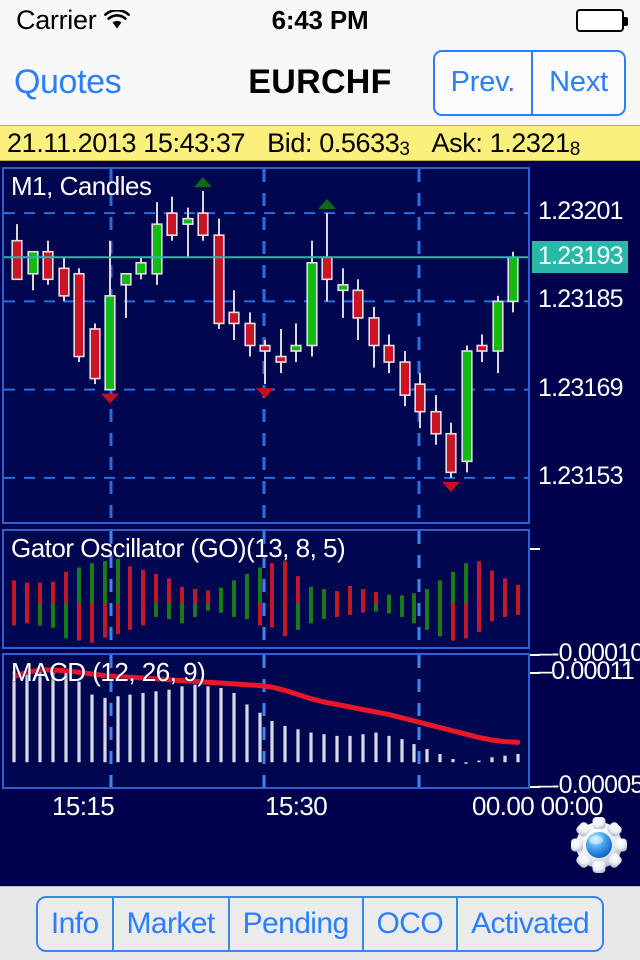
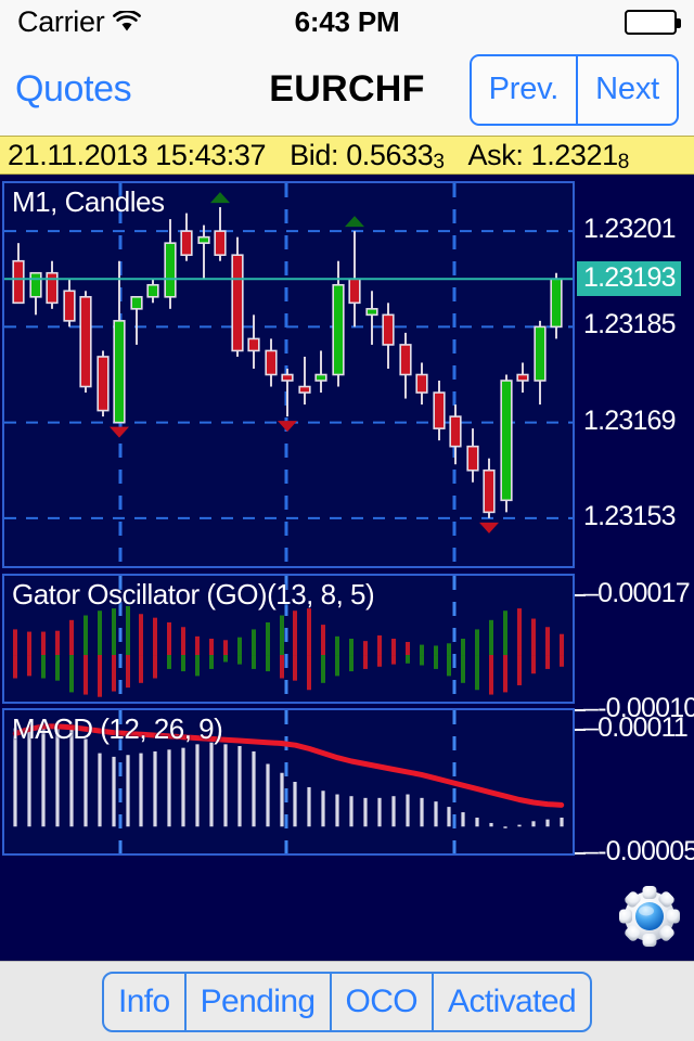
  Carrier
  6:43 PM
  Quotes
  EURCHF
  Prev.
  Next
  21.11.2013 15:43:37
  Bid: 0.56333
  Ask: 1.23218
  M1, Candles
  Gator Oscillator (GO)(13, 8, 5)
  MACD (12, 26, 9)
  1.23201
  1.23185
  1.23169
  1.23153
  1.23193
+ –0.00017
  –-0.00010
  –0.00011
  –-0.00005
- 15:15
- 15:30
- 00.00 00:00
  Info
- Market
  Pending
  OCO
  Activated
